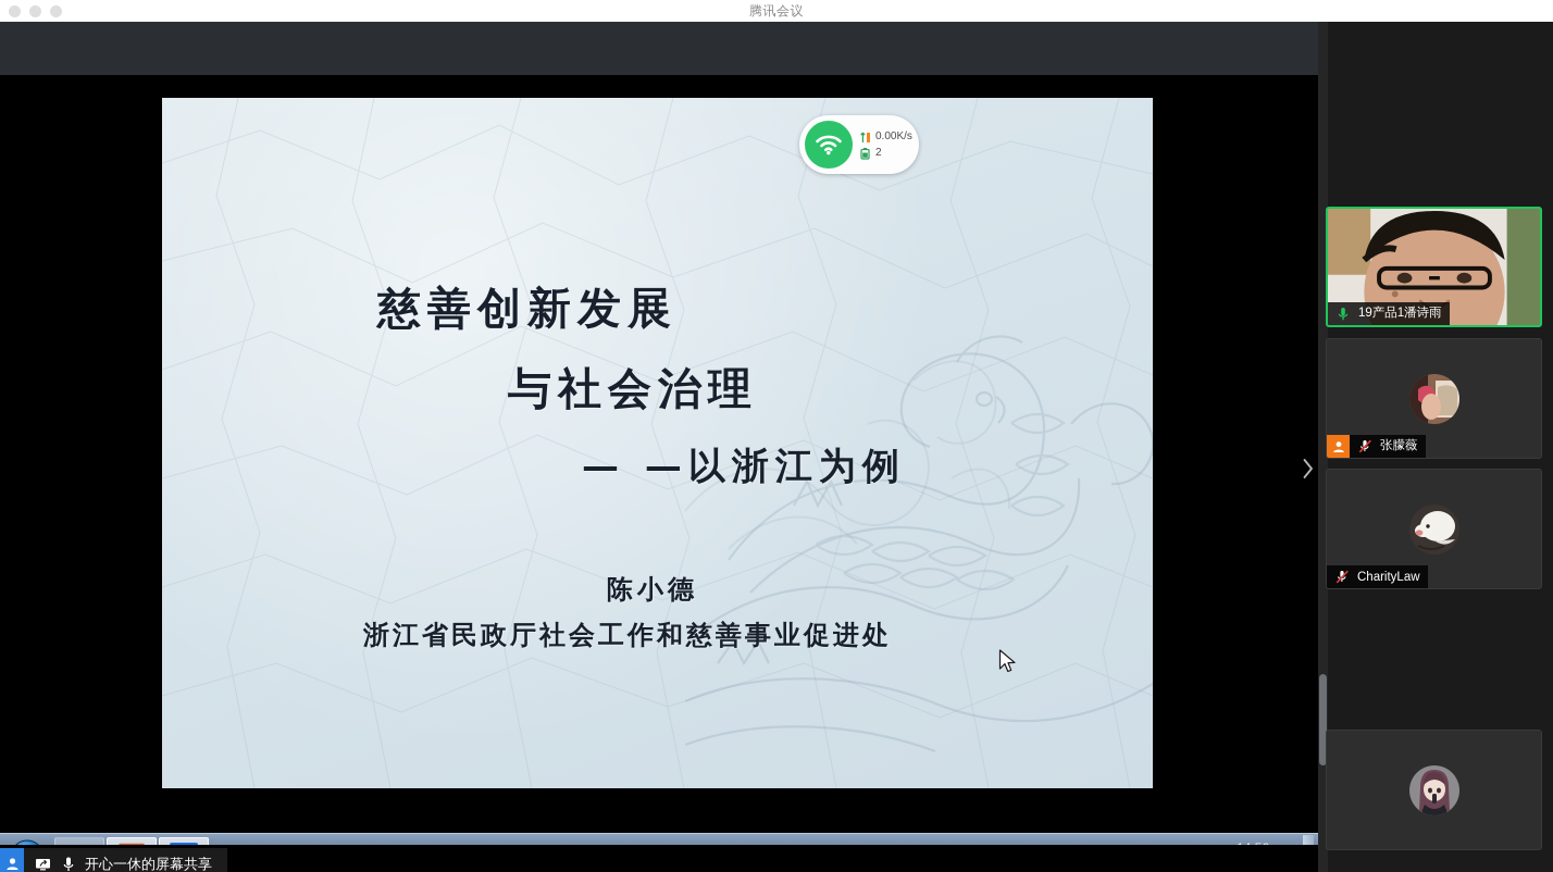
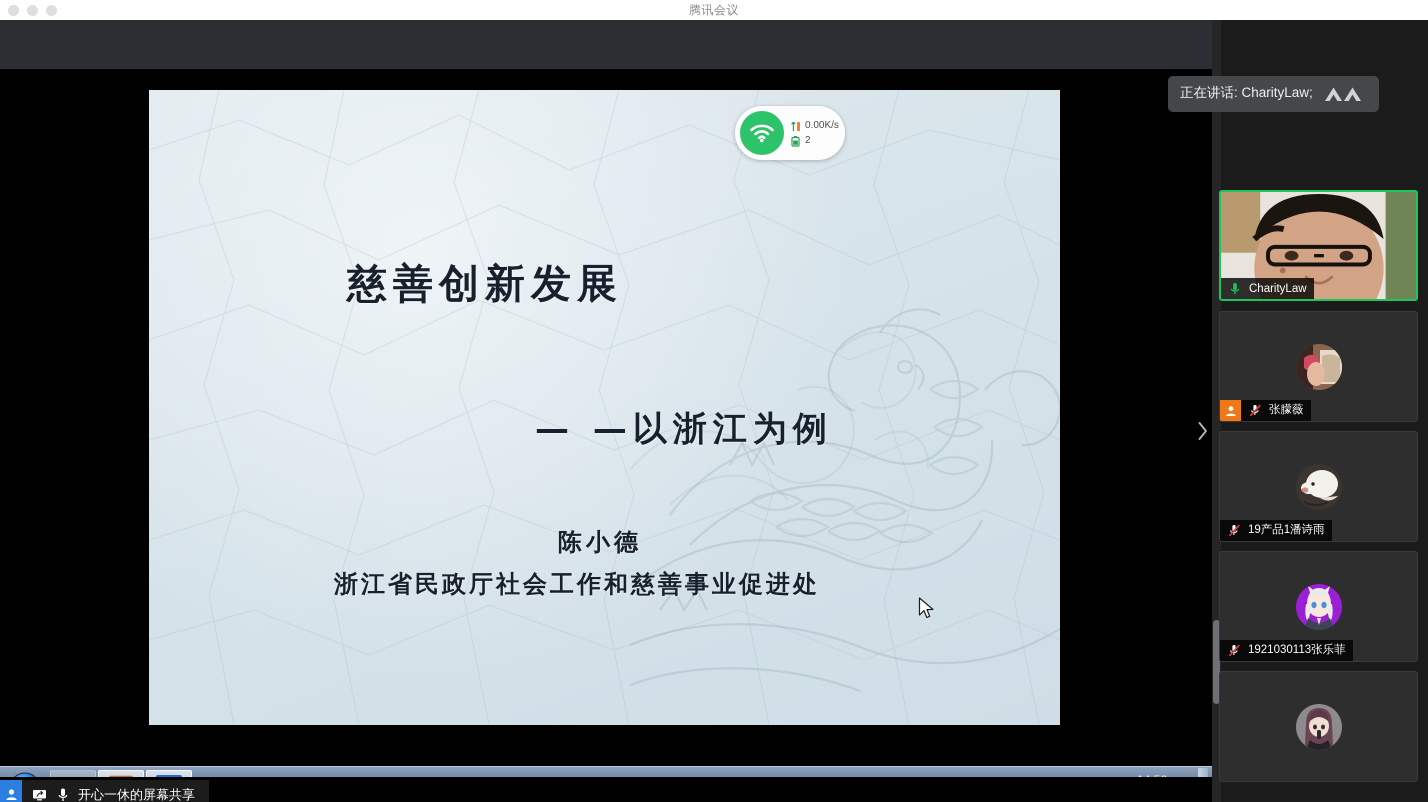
  腾讯会议
  慈善创新发展
- 与社会治理
  — —以浙江为例
  陈小德
  浙江省民政厅社会工作和慈善事业促进处
  0.00K/s
  2
  开心一休的屏幕共享
- 19产品1潘诗雨
+ CharityLaw
  张朦薇
- CharityLaw
+ 19产品1潘诗雨
+ 1921030113张乐菲
+ 正在讲话: CharityLaw;
